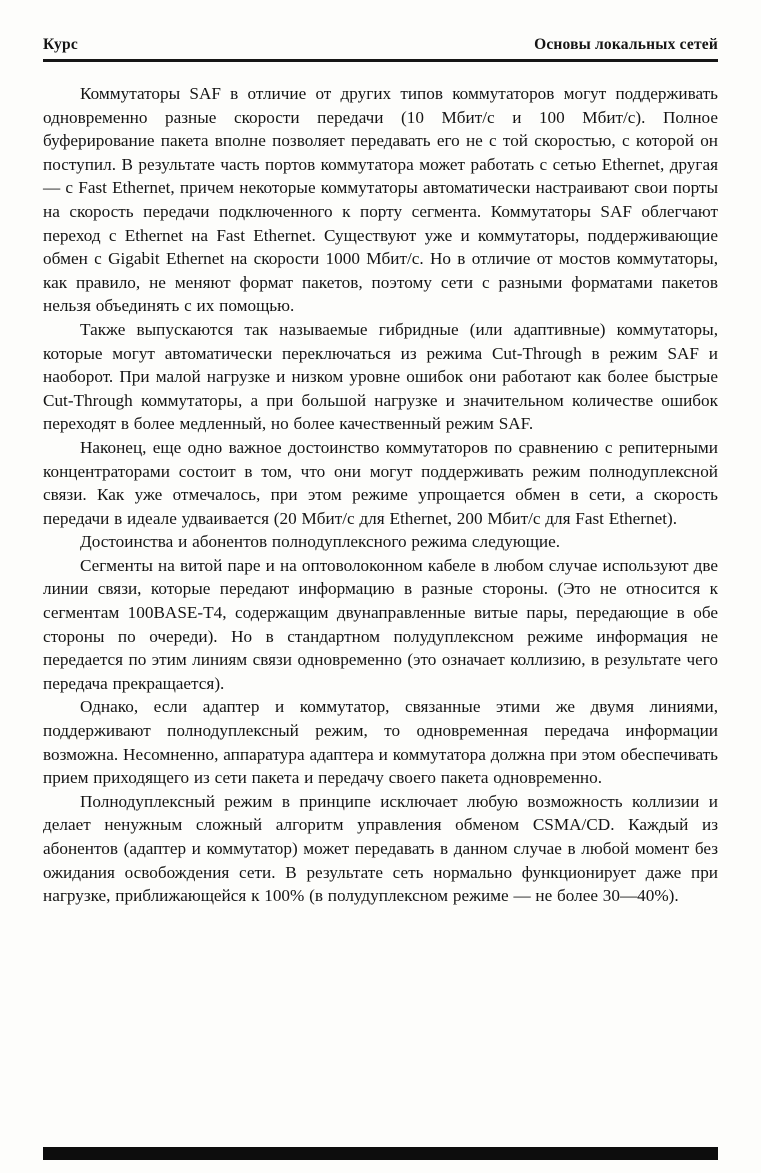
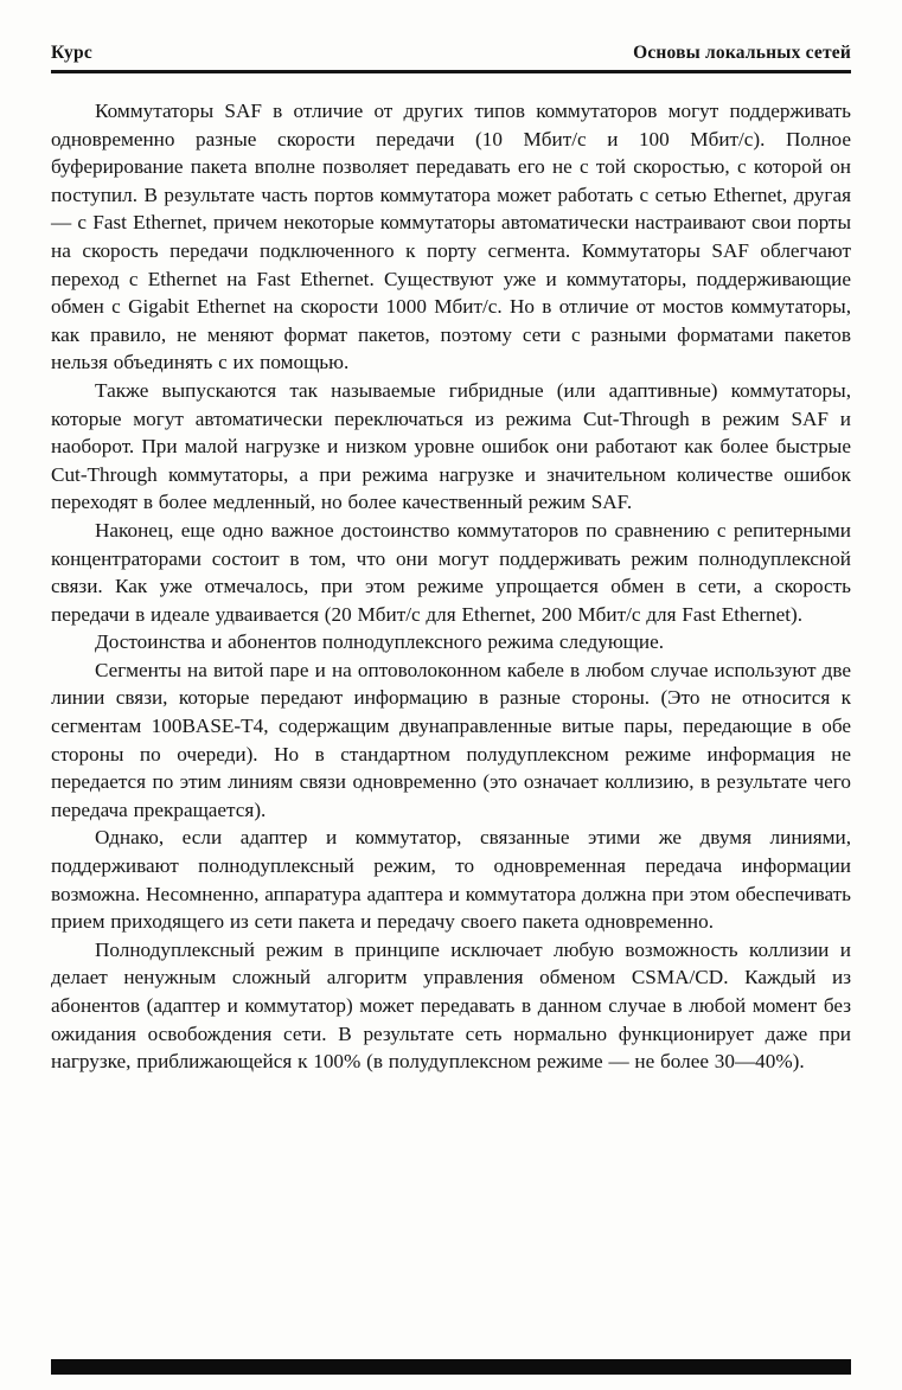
  Курс
  Основы локальных сетей
  Коммутаторы SAF в отличие от других типов коммутаторов могут поддерживать одновременно разные скорости передачи (10 Мбит/с и 100 Мбит/с). Полное буферирование пакета вполне позволяет передавать его не с той скоростью, с которой он поступил. В результате часть портов коммутатора может работать с сетью Ethernet, другая — с Fast Ethernet, причем некоторые коммутаторы автоматически настраивают свои порты на скорость передачи подключенного к порту сегмента. Коммутаторы SAF облегчают переход с Ethernet на Fast Ethernet. Существуют уже и коммутаторы, поддерживающие обмен с Gigabit Ethernet на скорости 1000 Мбит/с. Но в отличие от мостов коммутаторы, как правило, не меняют формат пакетов, поэтому сети с разными форматами пакетов нельзя объединять с их помощью.
- Также выпускаются так называемые гибридные (или адаптивные) коммутаторы, которые могут автоматически переключаться из режима Cut-Through в режим SAF и наоборот. При малой нагрузке и низком уровне ошибок они работают как более быстрые Cut-Through коммутаторы, а при большой нагрузке и значительном количестве ошибок переходят в более медленный, но более качественный режим SAF.
+ Также выпускаются так называемые гибридные (или адаптивные) коммутаторы, которые могут автоматически переключаться из режима Cut-Through в режим SAF и наоборот. При малой нагрузке и низком уровне ошибок они работают как более быстрые Cut-Through коммутаторы, а при режима нагрузке и значительном количестве ошибок переходят в более медленный, но более качественный режим SAF.
  Наконец, еще одно важное достоинство коммутаторов по сравнению с репитерными концентраторами состоит в том, что они могут поддерживать режим полнодуплексной связи. Как уже отмечалось, при этом режиме упрощается обмен в сети, а скорость передачи в идеале удваивается (20 Мбит/с для Ethernet, 200 Мбит/с для Fast Ethernet).
  Достоинства и абонентов полнодуплексного режима следующие.
  Сегменты на витой паре и на оптоволоконном кабеле в любом случае используют две линии связи, которые передают информацию в разные стороны. (Это не относится к сегментам 100BASE-T4, содержащим двунаправленные витые пары, передающие в обе стороны по очереди). Но в стандартном полудуплексном режиме информация не передается по этим линиям связи одновременно (это означает коллизию, в результате чего передача прекращается).
  Однако, если адаптер и коммутатор, связанные этими же двумя линиями, поддерживают полнодуплексный режим, то одновременная передача информации возможна. Несомненно, аппаратура адаптера и коммутатора должна при этом обеспечивать прием приходящего из сети пакета и передачу своего пакета одновременно.
  Полнодуплексный режим в принципе исключает любую возможность коллизии и делает ненужным сложный алгоритм управления обменом CSMA/CD. Каждый из абонентов (адаптер и коммутатор) может передавать в данном случае в любой момент без ожидания освобождения сети. В результате сеть нормально функционирует даже при нагрузке, приближающейся к 100% (в полудуплексном режиме — не более 30—40%).
